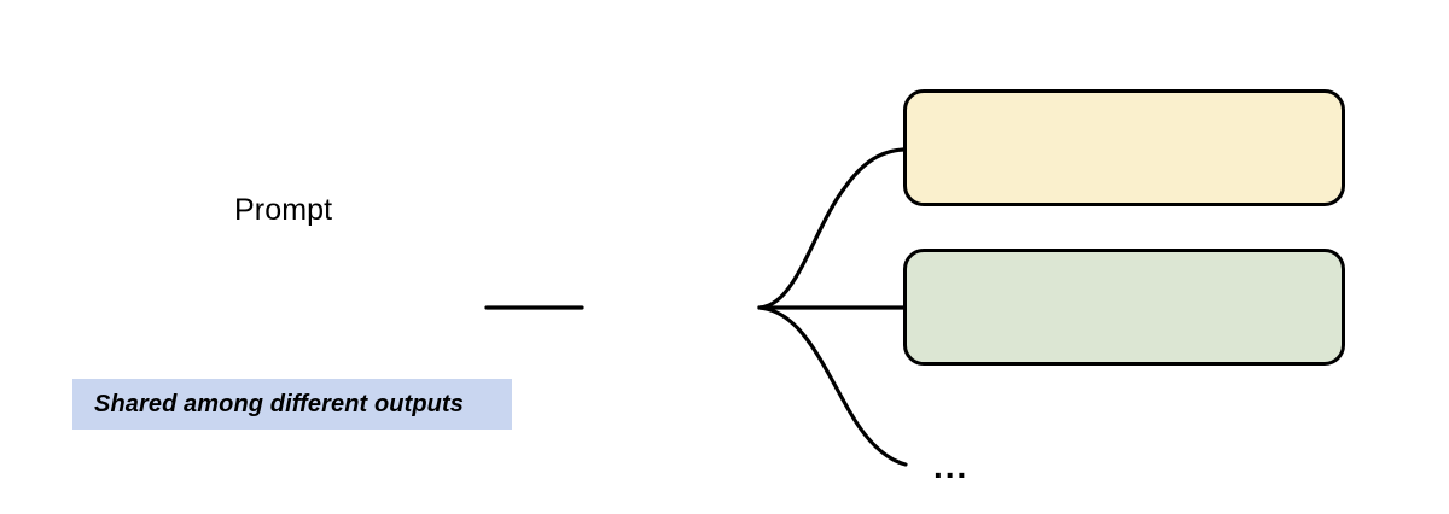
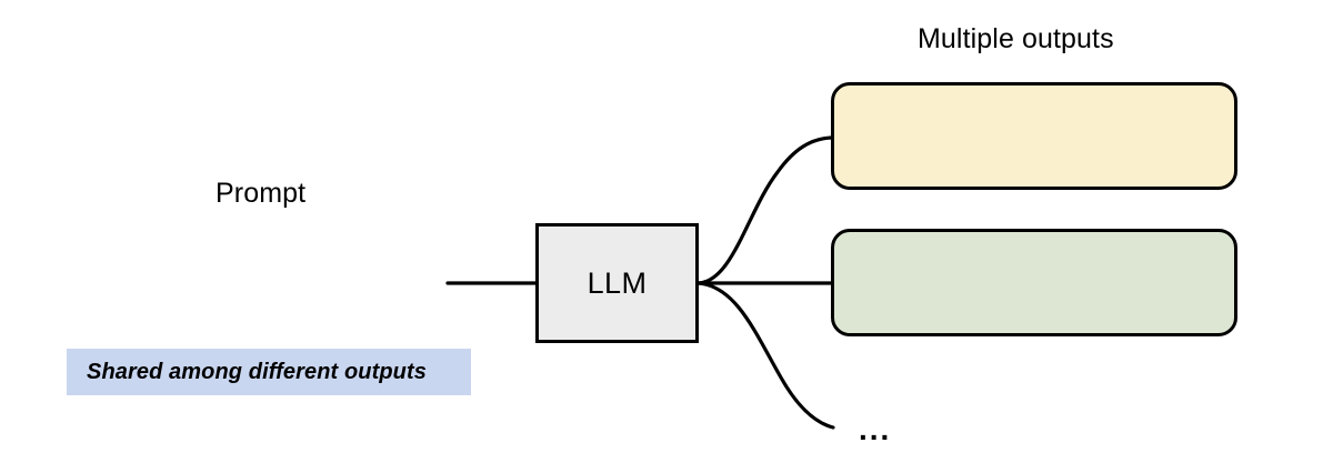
  Prompt
+ Multiple outputs
+ LLM
  ...
  Shared among different outputs
